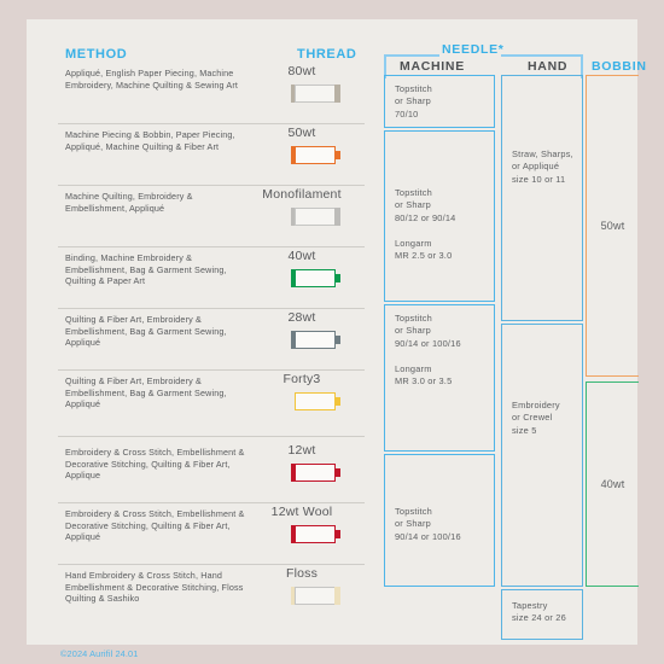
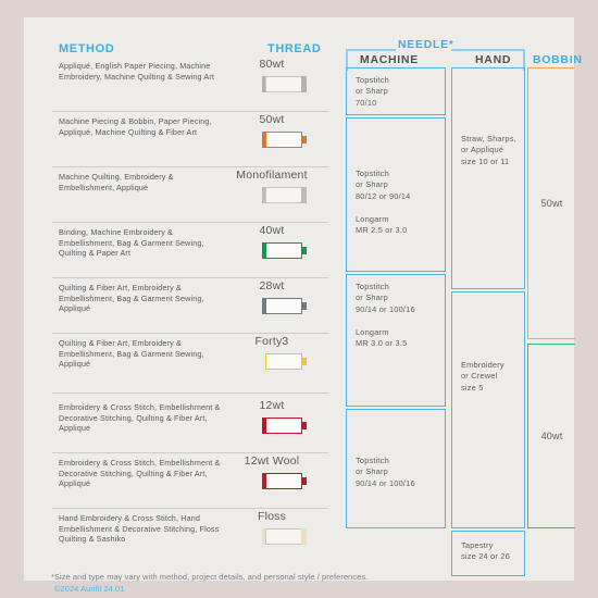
  METHOD
  THREAD
  Appliqué, English Paper Piecing, Machine Embroidery, Machine Quilting & Sewing Art
  80wt
  Machine Piecing & Bobbin, Paper Piecing, Appliqué, Machine Quilting & Fiber Art
  50wt
  Machine Quilting, Embroidery & Embellishment, Appliqué
  Monofilament
  Binding, Machine Embroidery & Embellishment, Bag & Garment Sewing, Quilting & Paper Art
  40wt
  Quilting & Fiber Art, Embroidery & Embellishment, Bag & Garment Sewing, Appliqué
  28wt
  Quilting & Fiber Art, Embroidery & Embellishment, Bag & Garment Sewing, Appliqué
  Forty3
  Embroidery & Cross Stitch, Embellishment & Decorative Stitching, Quilting & Fiber Art, Applique
  12wt
  Embroidery & Cross Stitch, Embellishment & Decorative Stitching, Quilting & Fiber Art, Appliqué
  12wt Wool
  Hand Embroidery & Cross Stitch, Hand Embellishment & Decorative Stitching, Floss Quilting & Sashiko
  Floss
  NEEDLE*
  MACHINE
  HAND
  BOBBIN
  Topstitch
  or Sharp
  70/10
  Topstitch
  or Sharp
  80/12 or 90/14
  Longarm
  MR 2.5 or 3.0
  Topstitch
  or Sharp
  90/14 or 100/16
  Longarm
  MR 3.0 or 3.5
  Topstitch
  or Sharp
  90/14 or 100/16
  Straw, Sharps,
  or Appliqué
  size 10 or 11
  Embroidery
  or Crewel
  size 5
  Tapestry
  size 24 or 26
  50wt
  40wt
+ *Size and type may vary with method, project details, and personal style / preferences.
  ©2024 Aurifil 24.01
